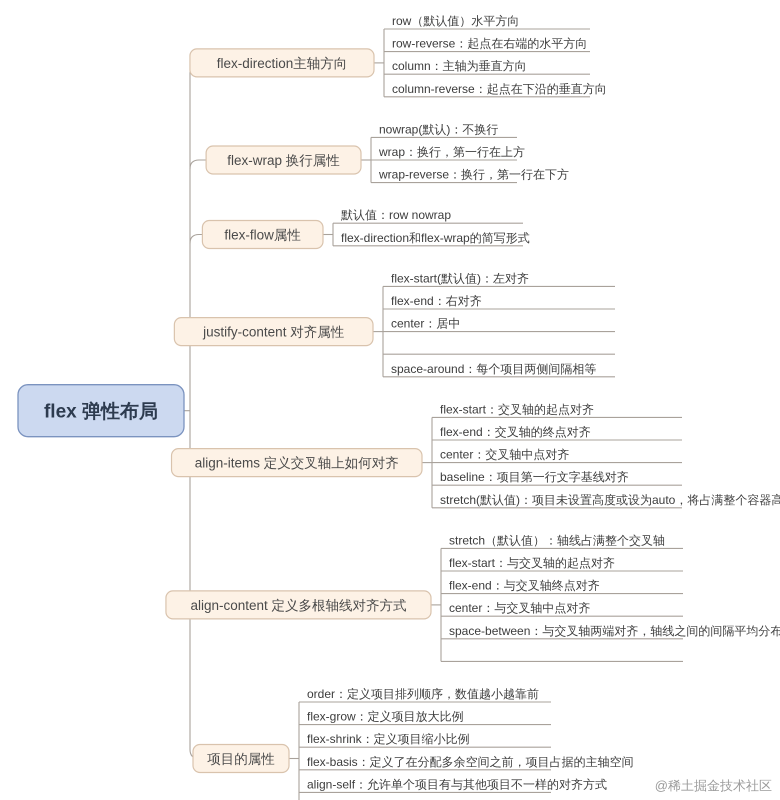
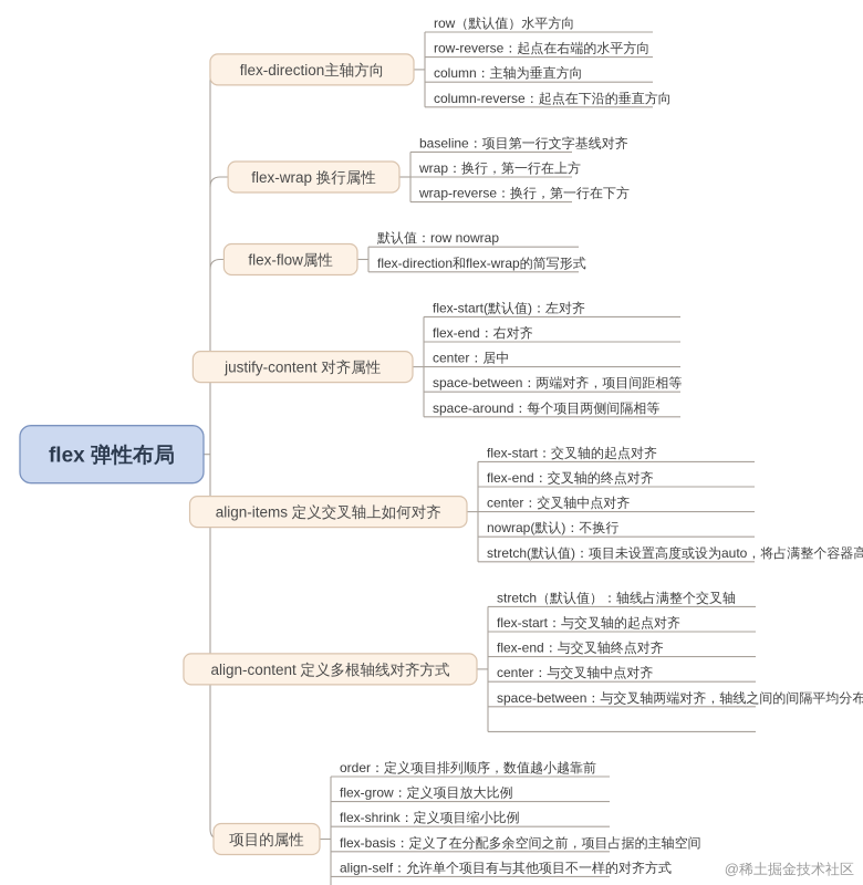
  row（默认值）水平方向
  row-reverse：起点在右端的水平方向
  column：主轴为垂直方向
  column-reverse：起点在下沿的垂直方向
- nowrap(默认)：不换行
+ baseline：项目第一行文字基线对齐
  wrap：换行，第一行在上方
  wrap-reverse：换行，第一行在下方
  默认值：row nowrap
  flex-direction和flex-wrap的简写形式
  flex-start(默认值)：左对齐
  flex-end：右对齐
  center：居中
+ space-between：两端对齐，项目间距相等
  space-around：每个项目两侧间隔相等
  flex-start：交叉轴的起点对齐
  flex-end：交叉轴的终点对齐
  center：交叉轴中点对齐
- baseline：项目第一行文字基线对齐
+ nowrap(默认)：不换行
  stretch(默认值)：项目未设置高度或设为auto，将占满整个容器高
  stretch（默认值）：轴线占满整个交叉轴
  flex-start：与交叉轴的起点对齐
  flex-end：与交叉轴终点对齐
  center：与交叉轴中点对齐
  space-between：与交叉轴两端对齐，轴线之间的间隔平均分布
  order：定义项目排列顺序，数值越小越靠前
  flex-grow：定义项目放大比例
  flex-shrink：定义项目缩小比例
  flex-basis：定义了在分配多余空间之前，项目占据的主轴空间
  align-self：允许单个项目有与其他项目不一样的对齐方式
  flex-direction主轴方向
  flex-wrap 换行属性
  flex-flow属性
  justify-content 对齐属性
  align-items 定义交叉轴上如何对齐
  align-content 定义多根轴线对齐方式
  项目的属性
  flex 弹性布局
  @稀土掘金技术社区
